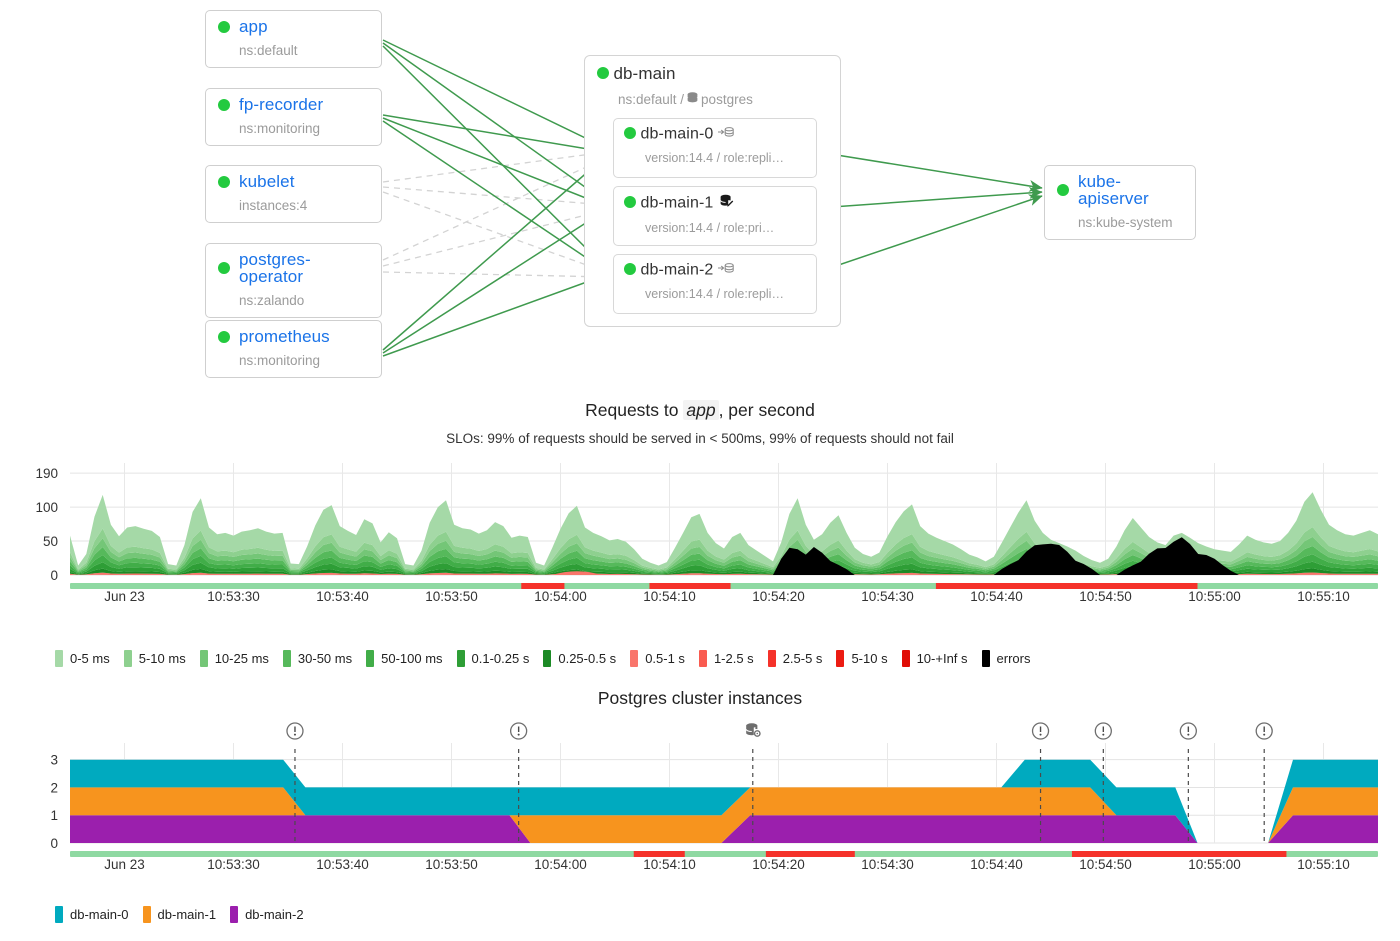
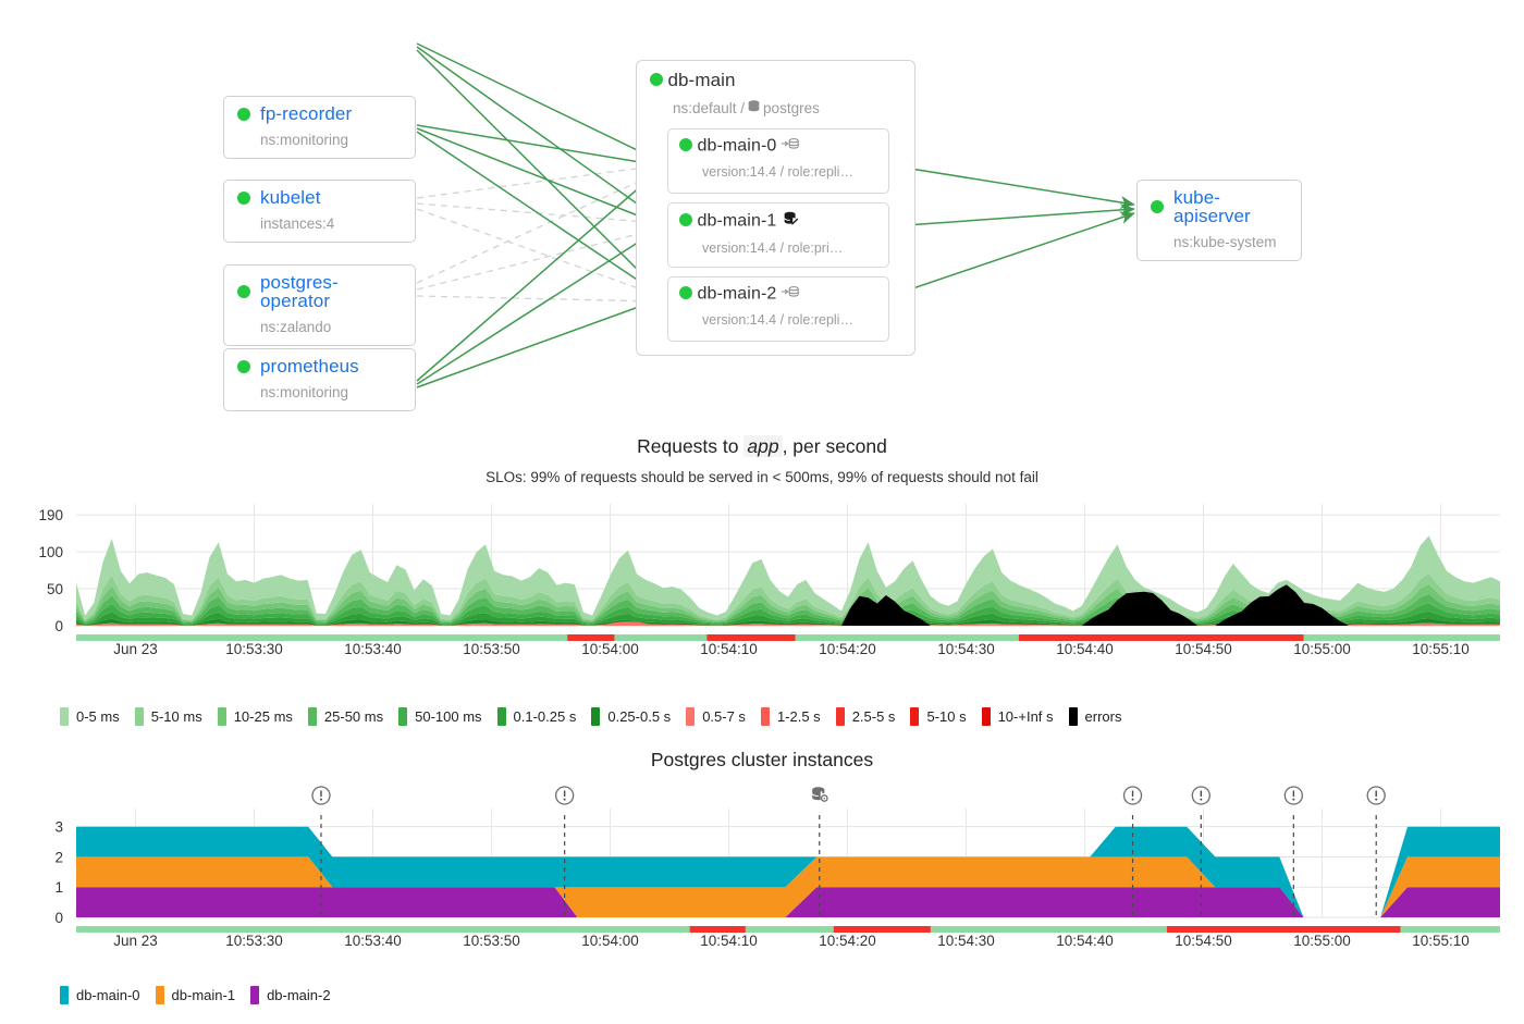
- app
- ns:default
  fp-recorder
  ns:monitoring
  kubelet
  instances:4
  postgres-operator
  ns:zalando
  prometheus
  ns:monitoring
  db-main
  ns:default /
  postgres
  db-main-0
  version:14.4 / role:repli…
  db-main-1
  version:14.4 / role:pri…
  db-main-2
  version:14.4 / role:repli…
  kube-apiserver
  ns:kube-system
  Requests to app , per second
  SLOs: 99% of requests should be served in < 500ms, 99% of requests should not fail
  0
  50
  100
  190
  Jun 23
  10:53:30
  10:53:40
  10:53:50
  10:54:00
  10:54:10
  10:54:20
  10:54:30
  10:54:40
  10:54:50
  10:55:00
  10:55:10
  0-5 ms
  5-10 ms
  10-25 ms
- 30-50 ms
+ 25-50 ms
  50-100 ms
  0.1-0.25 s
  0.25-0.5 s
- 0.5-1 s
+ 0.5-7 s
  1-2.5 s
  2.5-5 s
  5-10 s
  10-+Inf s
  errors
  Postgres cluster instances
  0
  1
  2
  3
  Jun 23
  10:53:30
  10:53:40
  10:53:50
  10:54:00
  10:54:10
  10:54:20
  10:54:30
  10:54:40
  10:54:50
  10:55:00
  10:55:10
  db-main-0
  db-main-1
  db-main-2
